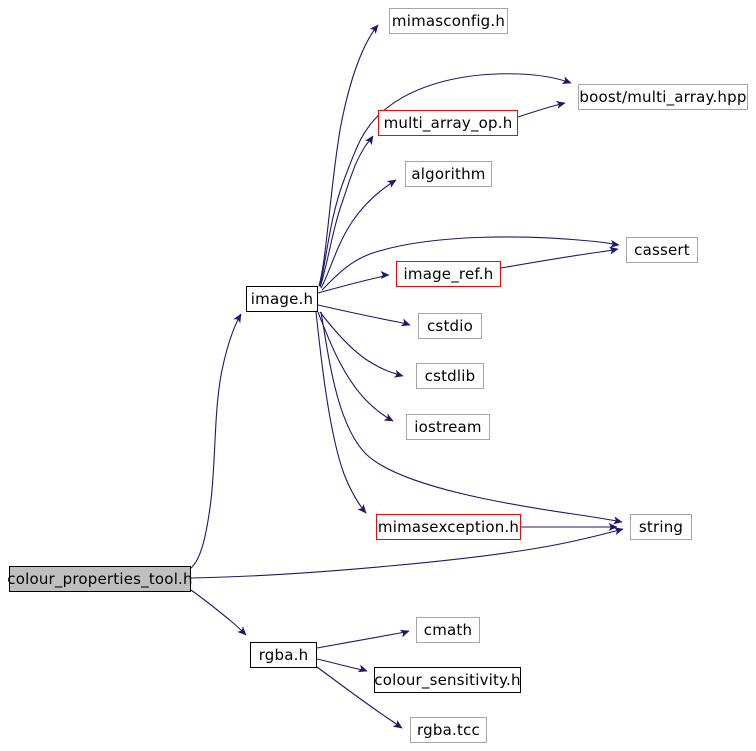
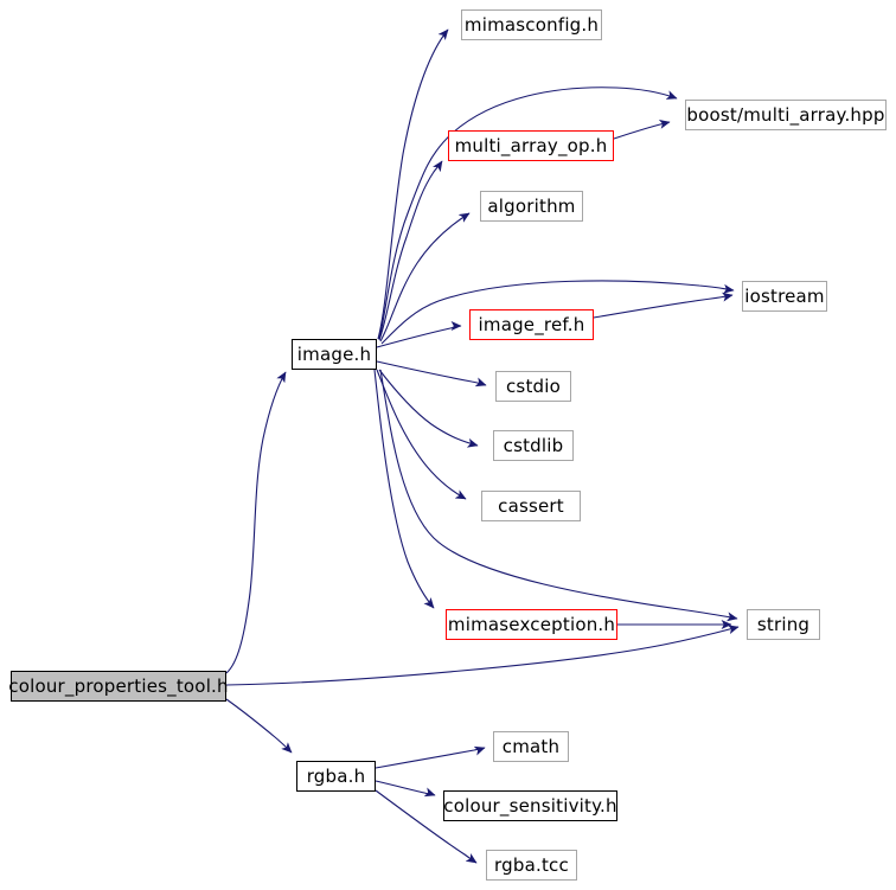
  colour_properties_tool.h
  image.h
  rgba.h
  mimasconfig.h
  boost/multi_array.hpp
  multi_array_op.h
  algorithm
- cassert
+ iostream
  image_ref.h
  cstdio
  cstdlib
- iostream
+ cassert
  mimasexception.h
  string
  cmath
  colour_sensitivity.h
  rgba.tcc
